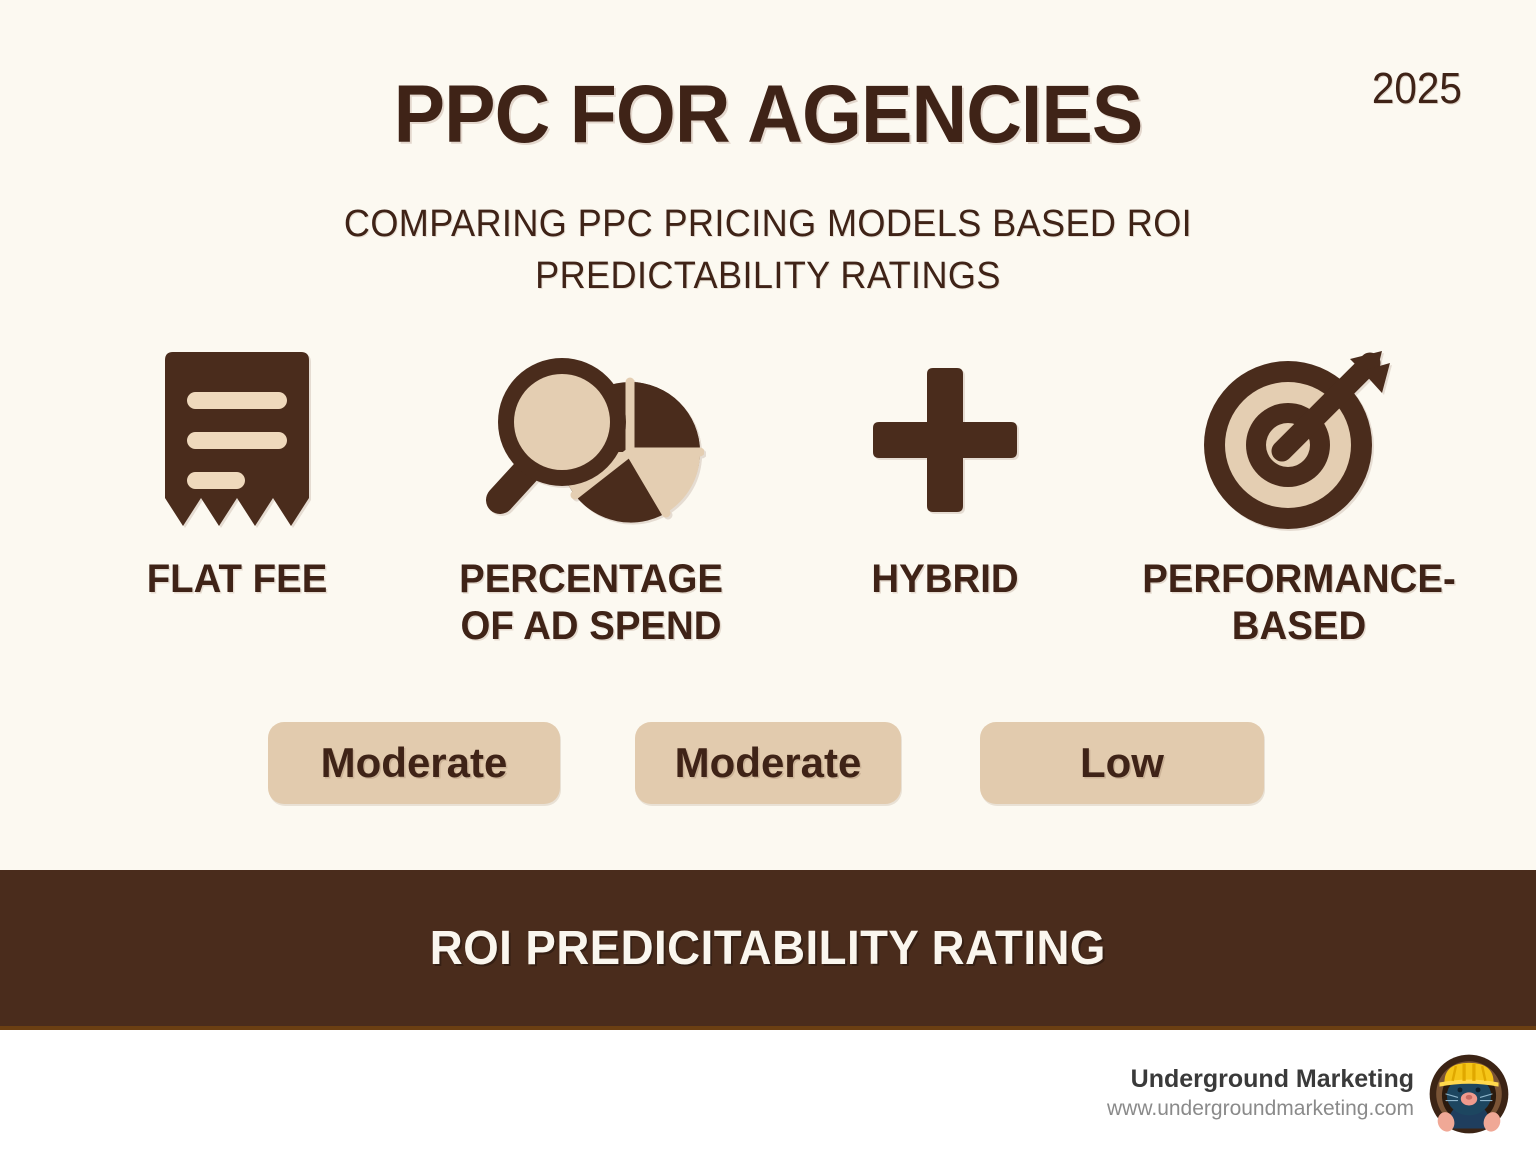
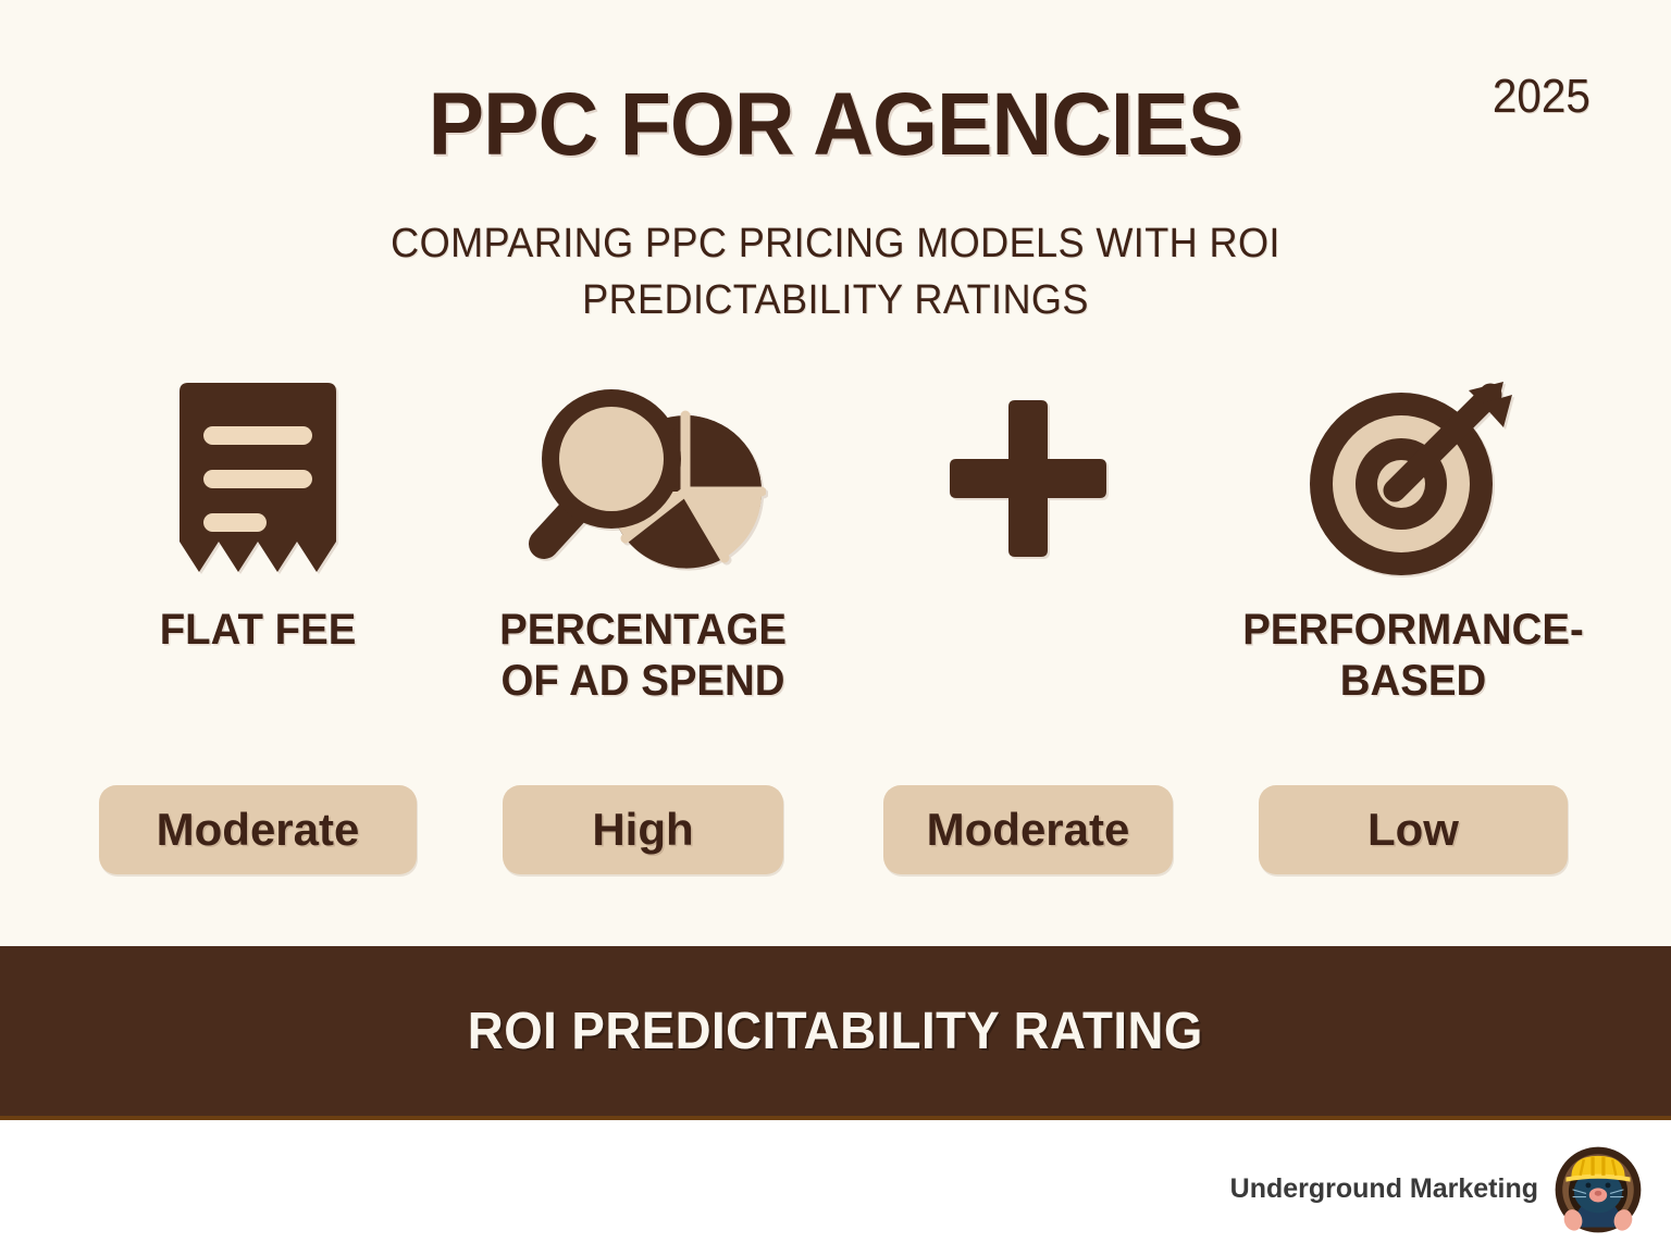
  2025
  PPC FOR AGENCIES
- COMPARING PPC PRICING MODELS BASED ROI PREDICTABILITY RATINGS
+ COMPARING PPC PRICING MODELS WITH ROI PREDICTABILITY RATINGS
  FLAT FEE
  PERCENTAGE
  OF AD SPEND
- HYBRID
  PERFORMANCE-
  BASED
  Moderate
+ High
  Moderate
  Low
  ROI PREDICITABILITY RATING
  Underground Marketing
- www.undergroundmarketing.com
